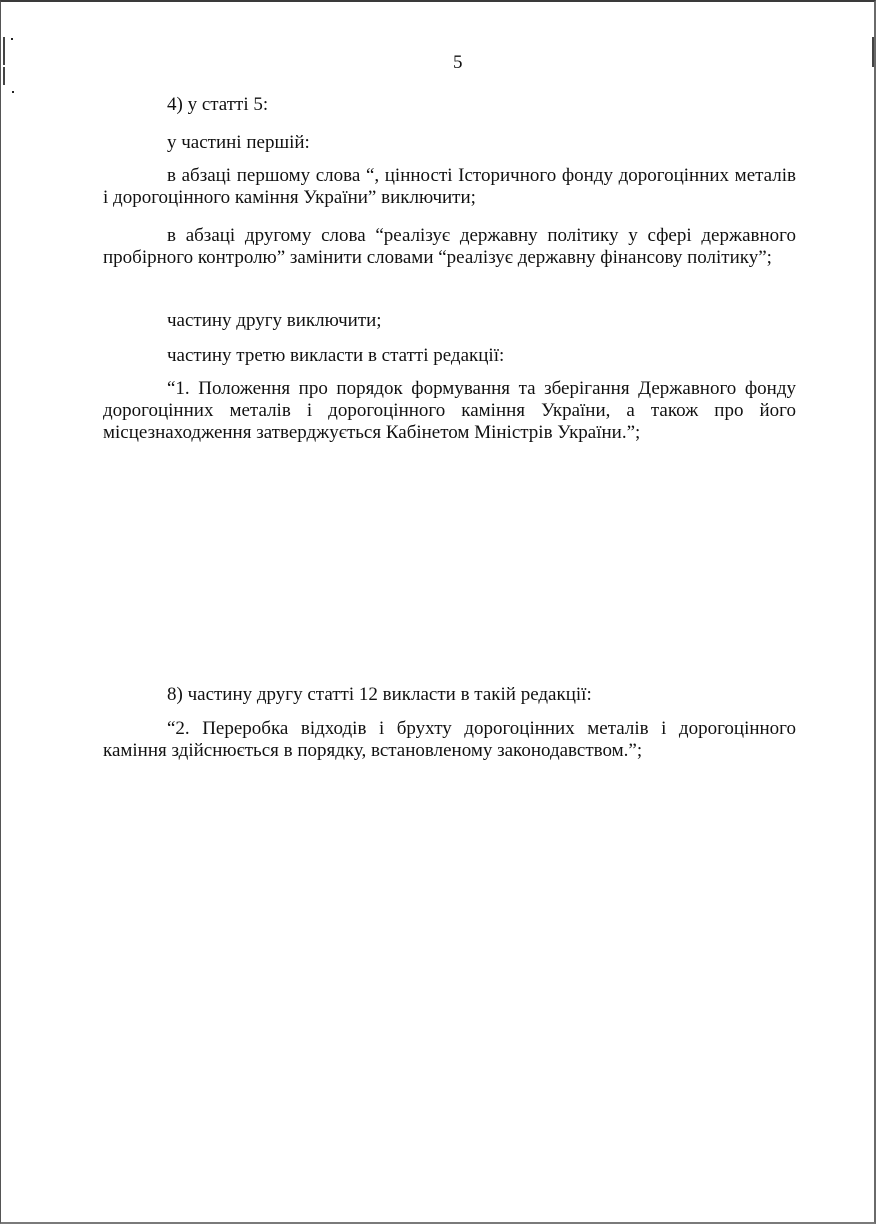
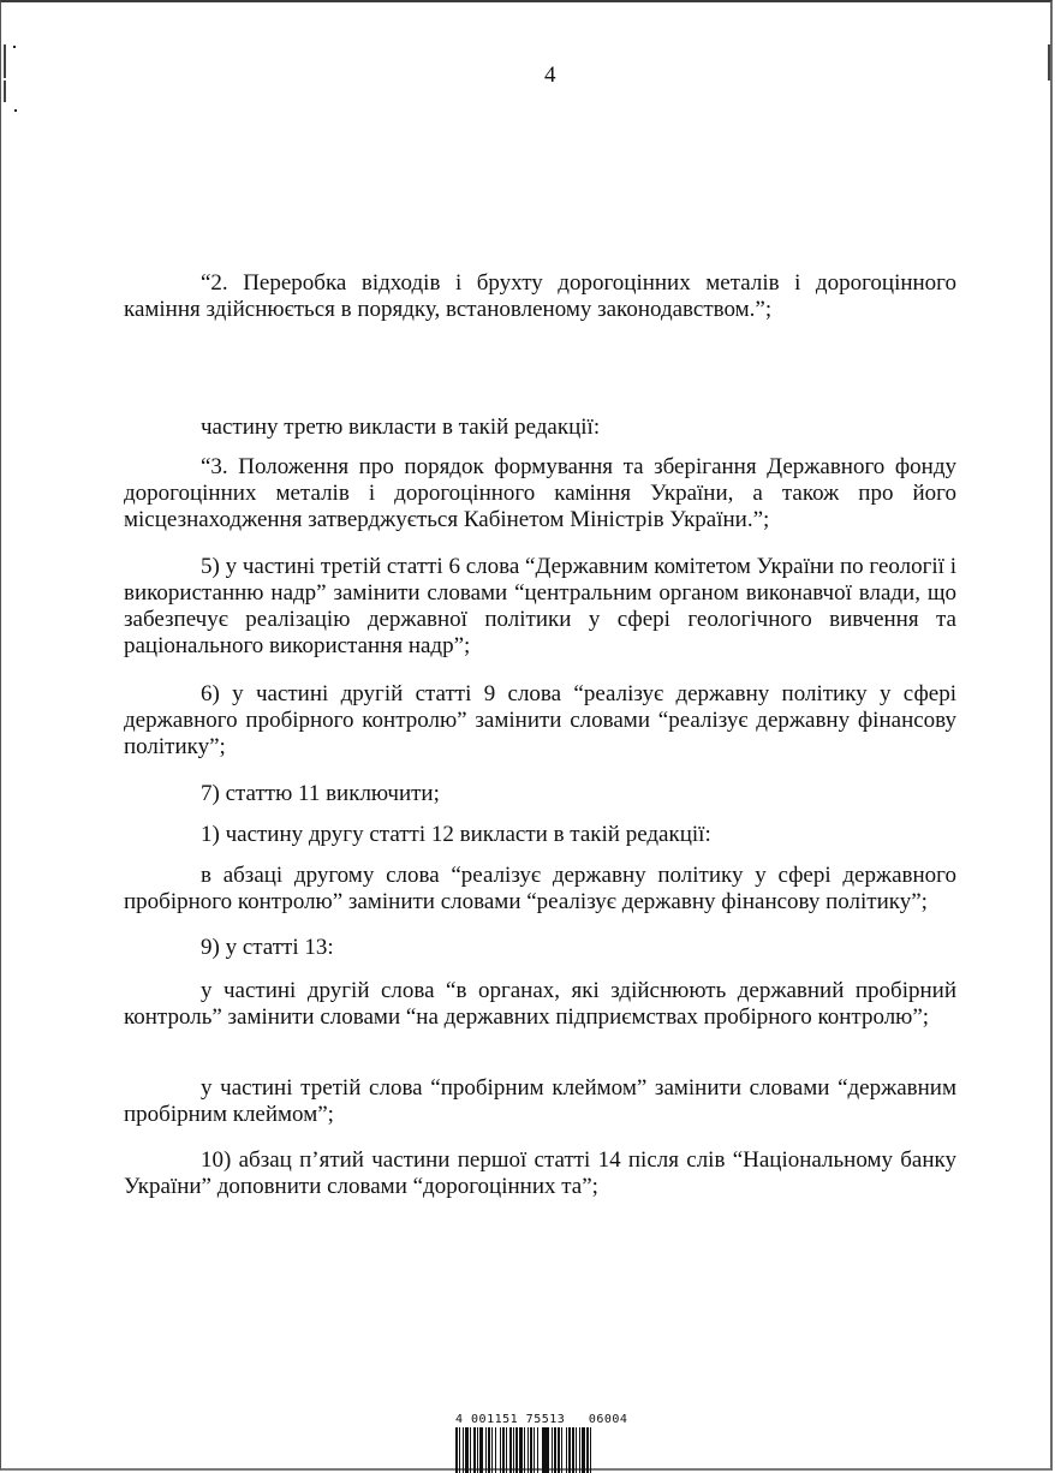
- 5
+ 4
- 4) у статті 5:
- у частині першій:
- в абзаці першому слова “, цінності Історичного фонду дорогоцінних металів і дорогоцінного каміння України” виключити;
- в абзаці другому слова “реалізує державну політику у сфері державного пробірного контролю” замінити словами “реалізує державну фінансову політику”;
+ “2. Переробка відходів і брухту дорогоцінних металів і дорогоцінного каміння здійснюється в порядку, встановленому законодавством.”;
- частину другу виключити;
- частину третю викласти в статті редакції:
+ частину третю викласти в такій редакції:
- “1. Положення про порядок формування та зберігання Державного фонду дорогоцінних металів і дорогоцінного каміння України, а також про його місцезнаходження затверджується Кабінетом Міністрів України.”;
+ “3. Положення про порядок формування та зберігання Державного фонду дорогоцінних металів і дорогоцінного каміння України, а також про його місцезнаходження затверджується Кабінетом Міністрів України.”;
+ 5) у частині третій статті 6 слова “Державним комітетом України по геології і використанню надр” замінити словами “центральним органом виконавчої влади, що забезпечує реалізацію державної політики у сфері геологічного вивчення та раціонального використання надр”;
+ 6) у частині другій статті 9 слова “реалізує державну політику у сфері державного пробірного контролю” замінити словами “реалізує державну фінансову політику”;
+ 7) статтю 11 виключити;
- 8) частину другу статті 12 викласти в такій редакції:
+ 1) частину другу статті 12 викласти в такій редакції:
- “2. Переробка відходів і брухту дорогоцінних металів і дорогоцінного каміння здійснюється в порядку, встановленому законодавством.”;
+ в абзаці другому слова “реалізує державну політику у сфері державного пробірного контролю” замінити словами “реалізує державну фінансову політику”;
+ 9) у статті 13:
+ у частині другій слова “в органах, які здійснюють державний пробірний контроль” замінити словами “на державних підприємствах пробірного контролю”;
+ у частині третій слова “пробірним клеймом” замінити словами “державним пробірним клеймом”;
+ 10) абзац п’ятий частини першої статті 14 після слів “Національному банку України” доповнити словами “дорогоцінних та”;
+ 4 001151 75513 06004
